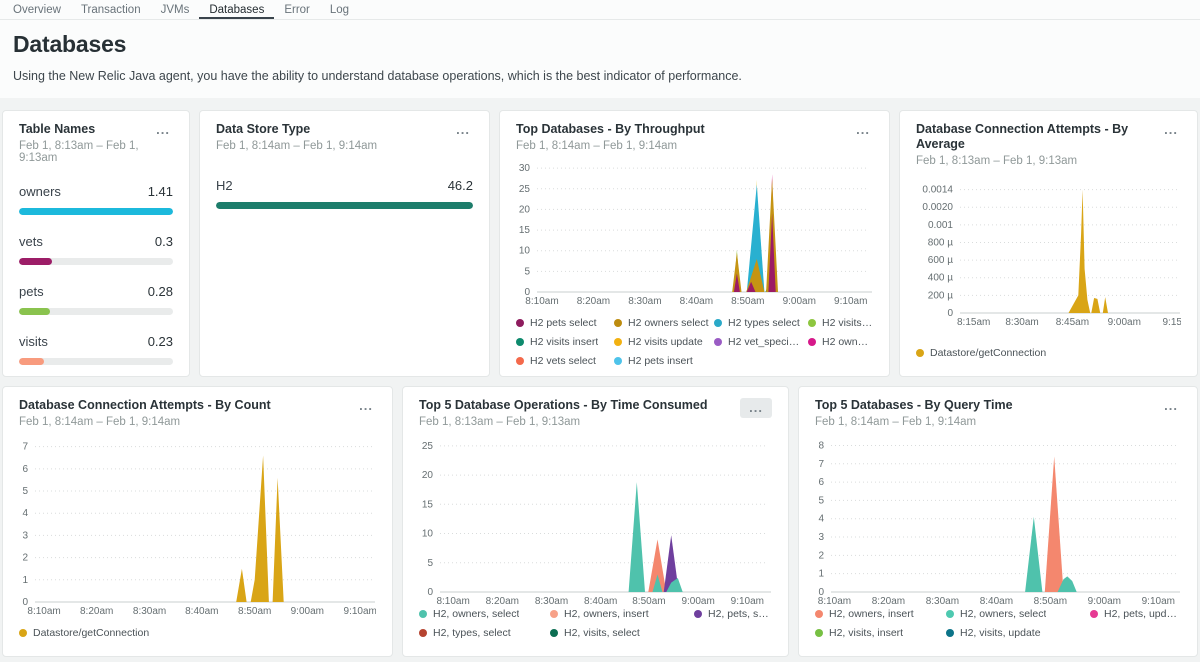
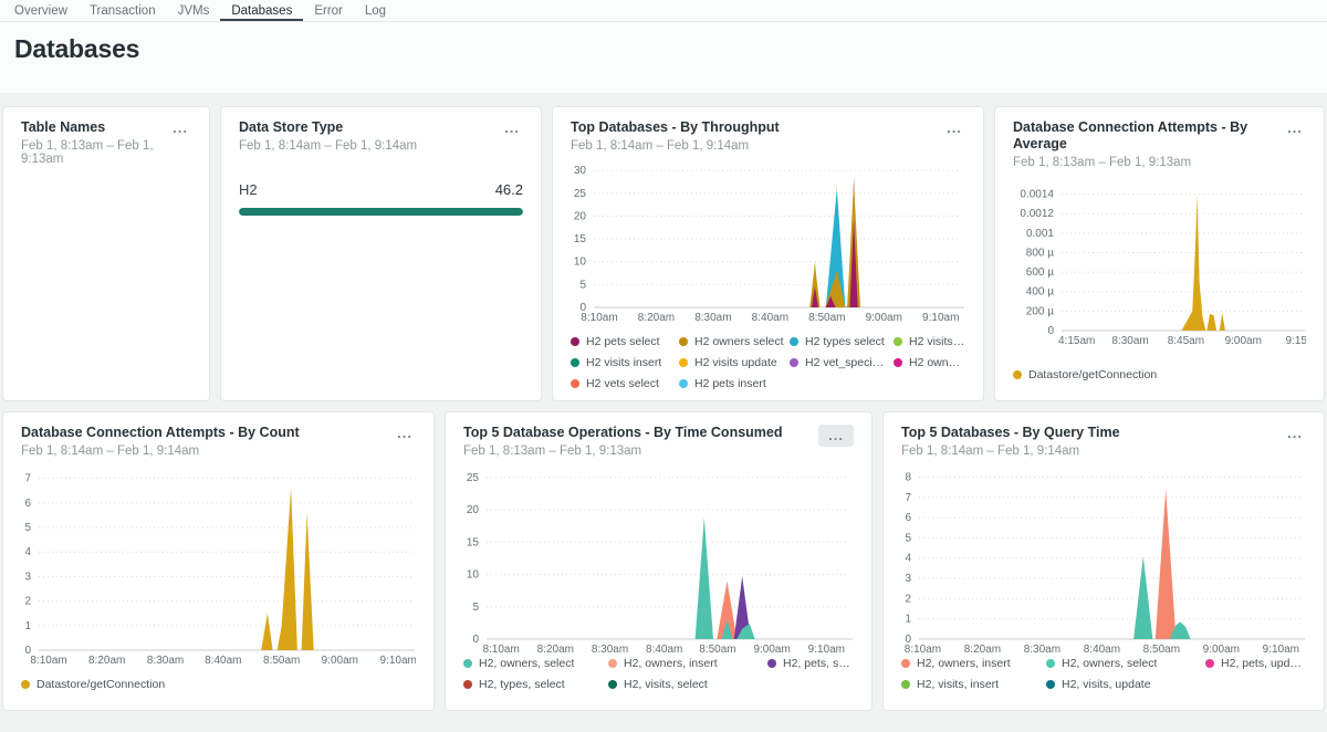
  Overview
  Transaction
  JVMs
  Databases
  Error
  Log
  Databases
- Using the New Relic Java agent, you have the ability to understand database operations, which is the best indicator of performance.
  Table Names
  Feb 1, 8:13am – Feb 1, 9:13am
  ...
- owners
- 1.41
- vets
- 0.3
- pets
- 0.28
- visits
- 0.23
  Data Store Type
  Feb 1, 8:14am – Feb 1, 9:14am
  ...
  H2
  46.2
  Top Databases - By Throughput
  Feb 1, 8:14am – Feb 1, 9:14am
  ...
  30
  25
  20
  15
  10
  5
  0
  8:10am
  8:20am
  8:30am
  8:40am
  8:50am
  9:00am
  9:10am
  H2 pets select
  H2 owners select
  H2 types select
  H2 visits se
  H2 visits insert
  H2 visits update
  H2 vet_specialti
  H2 vets select
  H2 pets insert
  Database Connection Attempts - By Average
  Feb 1, 8:13am – Feb 1, 9:13am
  ...
  0.0014
- 0.0020
+ 0.0012
  0.001
  800 µ
  600 µ
  400 µ
  200 µ
  0
- 8:15am
+ 4:15am
  8:30am
  8:45am
  9:00am
  Datastore/getConnection
  Database Connection Attempts - By Count
  Feb 1, 8:14am – Feb 1, 9:14am
  ...
  7
  6
  5
  4
  3
  2
  1
  0
  8:10am
  8:20am
  8:30am
  8:40am
  8:50am
  9:00am
  9:10am
  Datastore/getConnection
  Top 5 Database Operations - By Time Consumed
  Feb 1, 8:13am – Feb 1, 9:13am
  ...
  25
  20
  15
  10
  5
  0
  8:10am
  8:20am
  8:30am
  8:40am
  8:50am
  9:00am
  9:10am
  H2, owners, select
  H2, owners, insert
  H2, pets, sele
  H2, types, select
  H2, visits, select
  Top 5 Databases - By Query Time
  Feb 1, 8:14am – Feb 1, 9:14am
  ...
  8
  7
  6
  5
  4
  3
  2
  1
  0
  8:10am
  8:20am
  8:30am
  8:40am
  8:50am
  9:00am
  9:10am
  H2, owners, insert
  H2, owners, select
  H2, pets, update
  H2, visits, insert
  H2, visits, update
